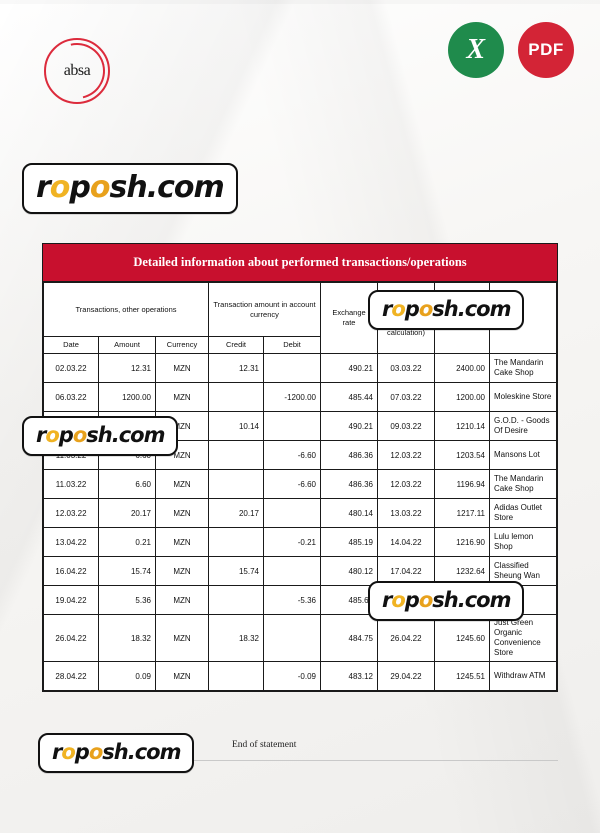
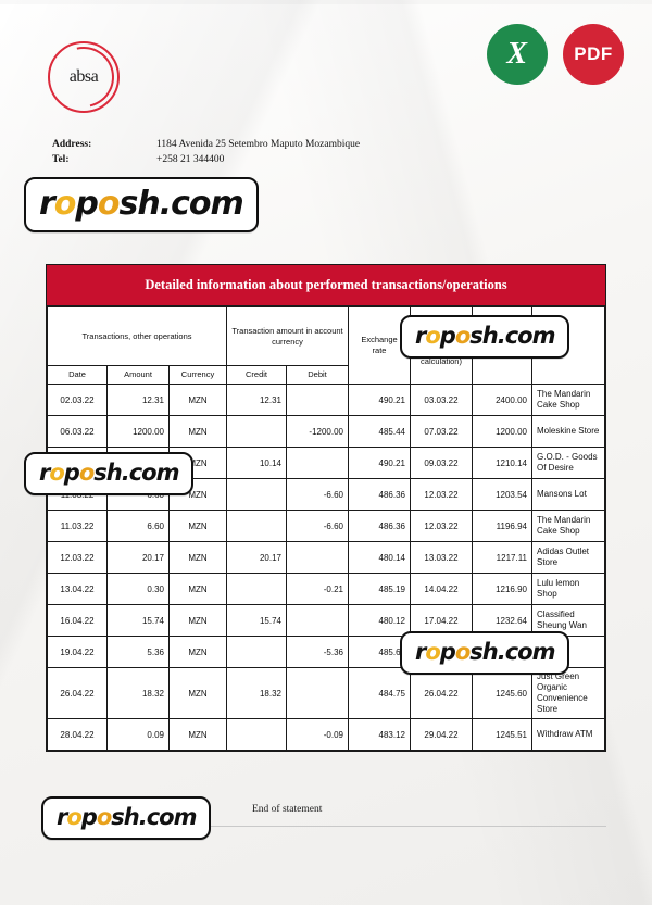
  absa
  X
  PDF
+ Address:
+ 1184 Avenida 25 Setembro Maputo Mozambique
+ Tel:
+ +258 21 344400
  Detailed information about performed transactions/operations
  Transactions, other operations	Transaction amount in account currency	Exchange rate	calculation)
  Date	Amount	Currency	Credit	Debit
  02.03.22	12.31	MZN	12.31		490.21	03.03.22	2400.00	The Mandarin Cake Shop
  06.03.22	1200.00	MZN		-1200.00	485.44	07.03.22	1200.00	Moleskine Store
  		ZN	10.14		490.21	09.03.22	1210.14	G.O.D. - Goods Of Desire
  		MZN		-6.60	486.36	12.03.22	1203.54	Mansons Lot
  11.03.22	6.60	MZN		-6.60	486.36	12.03.22	1196.94	The Mandarin Cake Shop
  12.03.22	20.17	MZN	20.17		480.14	13.03.22	1217.11	Adidas Outlet Store
- 13.04.22	0.21	MZN		-0.21	485.19	14.04.22	1216.90	Lulu lemon Shop
+ 13.04.22	0.30	MZN		-0.21	485.19	14.04.22	1216.90	Lulu lemon Shop
  16.04.22	15.74	MZN	15.74		480.12	17.04.22	1232.64	Classified Sheung Wan
  26.04.22	18.32	MZN	18.32		484.75	26.04.22	1245.60	Just Green Organic Convenience Store
  28.04.22	0.09	MZN		-0.09	483.12	29.04.22	1245.51	Withdraw ATM
  roposh.com
  roposh.com
  roposh.com
  roposh.com
  roposh.com
  End of statement
